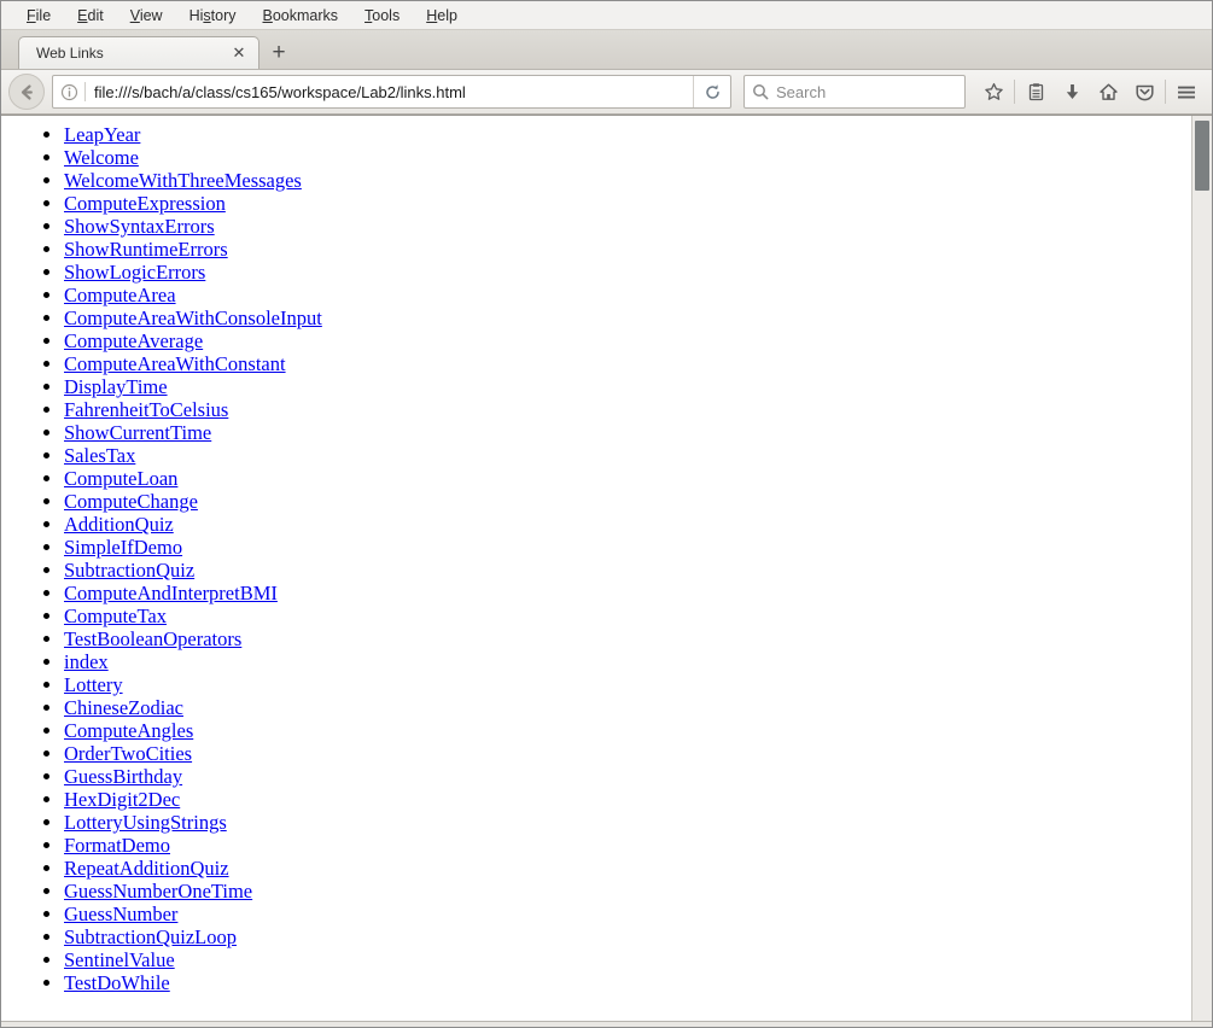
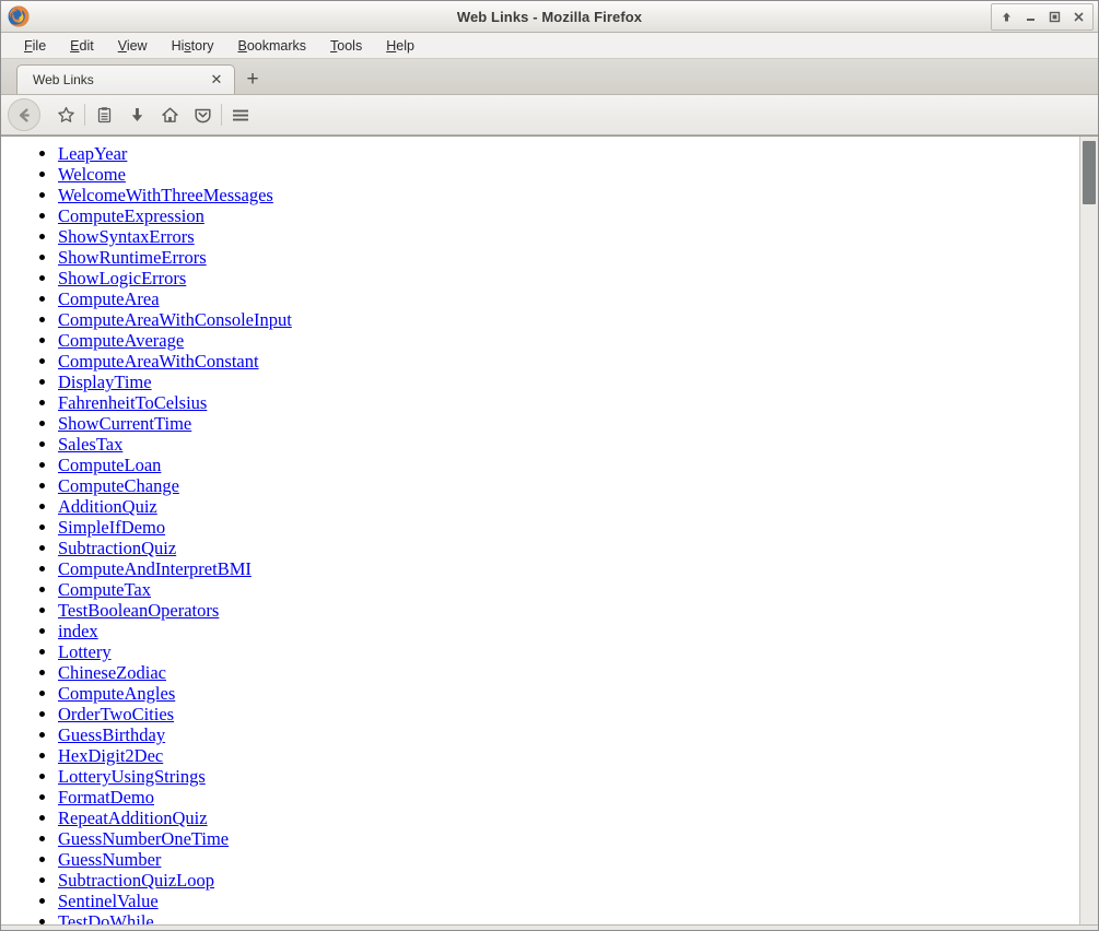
+ Web Links - Mozilla Firefox
  File
  Edit
  View
  History
  Bookmarks
  Tools
  Help
  Web Links
  ✕
  +
- file:///s/bach/a/class/cs165/workspace/Lab2/links.html
- Search
  LeapYear
  Welcome
  WelcomeWithThreeMessages
  ComputeExpression
  ShowSyntaxErrors
  ShowRuntimeErrors
  ShowLogicErrors
  ComputeArea
  ComputeAreaWithConsoleInput
  ComputeAverage
  ComputeAreaWithConstant
  DisplayTime
  FahrenheitToCelsius
  ShowCurrentTime
  SalesTax
  ComputeLoan
  ComputeChange
  AdditionQuiz
  SimpleIfDemo
  SubtractionQuiz
  ComputeAndInterpretBMI
  ComputeTax
  TestBooleanOperators
  index
  Lottery
  ChineseZodiac
  ComputeAngles
  OrderTwoCities
  GuessBirthday
  HexDigit2Dec
  LotteryUsingStrings
  FormatDemo
  RepeatAdditionQuiz
  GuessNumberOneTime
  GuessNumber
  SubtractionQuizLoop
  SentinelValue
  TestDoWhile
